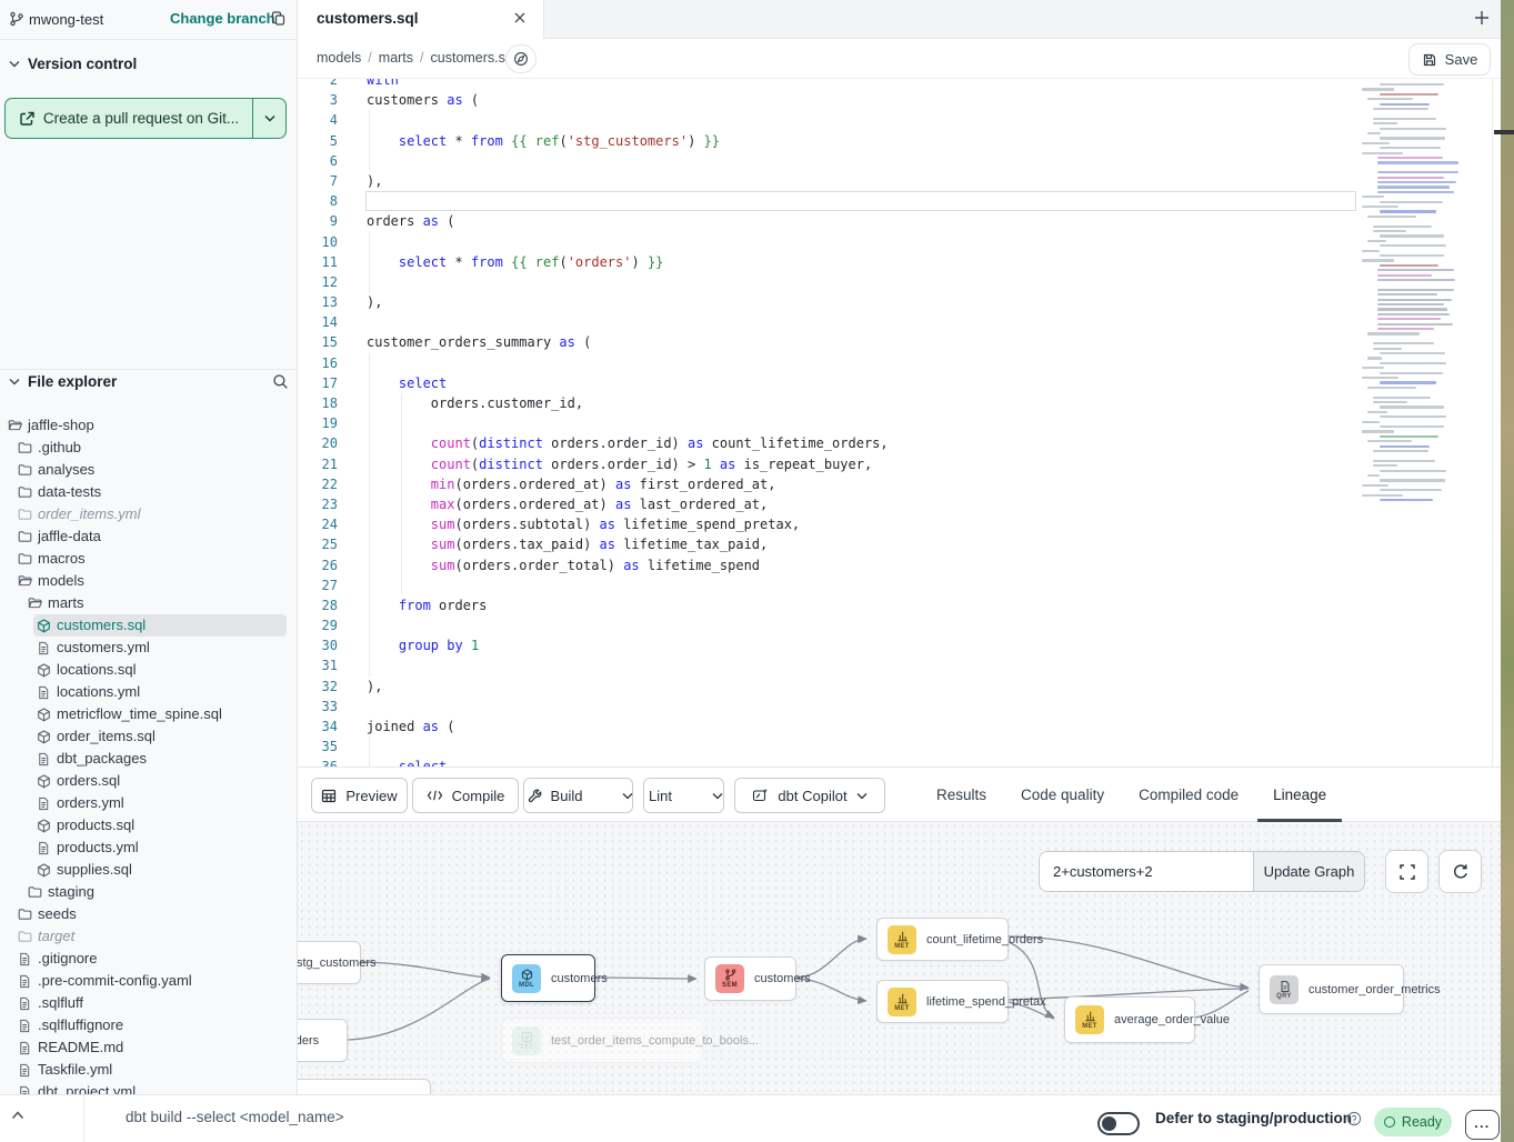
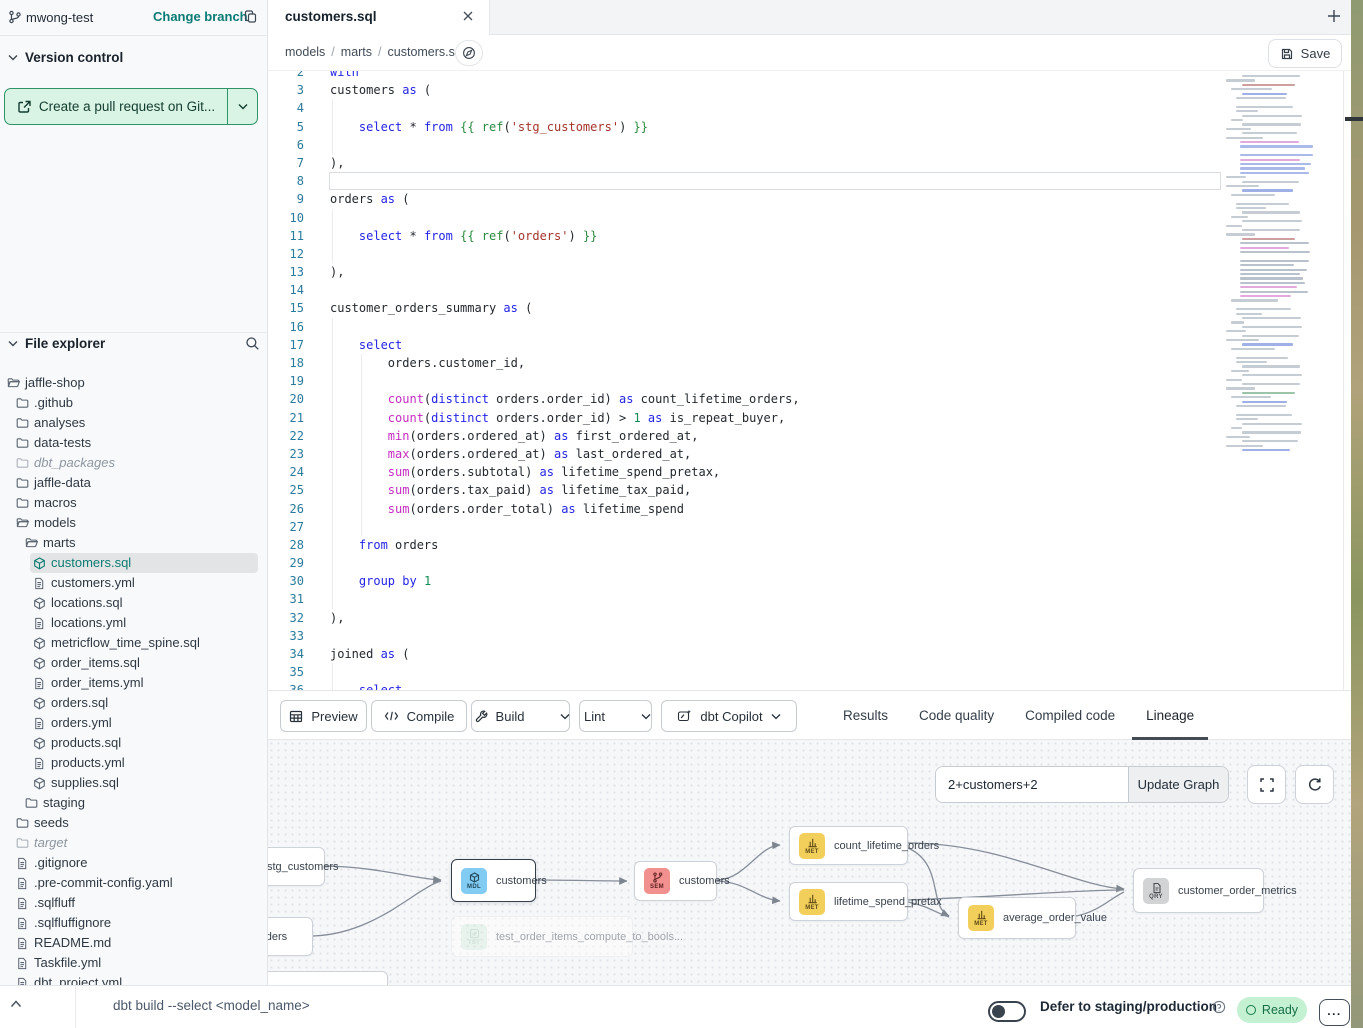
  mwong-test
  Change branch
  Version control
  Create a pull request on Git...
  File explorer
  jaffle-shop
  .github
  analyses
  data-tests
- order_items.yml
+ dbt_packages
  jaffle-data
  macros
  models
  marts
  customers.sql
  customers.yml
  locations.sql
  locations.yml
  metricflow_time_spine.sql
  order_items.sql
- dbt_packages
+ order_items.yml
  orders.sql
  orders.yml
  products.sql
  products.yml
  supplies.sql
  staging
  seeds
  target
  .gitignore
  .pre-commit-config.yaml
  .sqlfluff
  .sqlfluffignore
  README.md
  Taskfile.yml
  dbt_project.yml
  customers.sql
  models
  /
  marts
  /
  customers.s
  Save
  2
  with
  3
  customers as (
  4
  5
  select * from {{ ref('stg_customers') }}
  6
  7
  ),
  8
  9
  orders as (
  10
  11
  select * from {{ ref('orders') }}
  12
  13
  ),
  14
  15
  customer_orders_summary as (
  16
  17
  select
  18
  orders.customer_id,
  19
  20
  count(distinct orders.order_id) as count_lifetime_orders,
  21
  count(distinct orders.order_id) > 1 as is_repeat_buyer,
  22
  min(orders.ordered_at) as first_ordered_at,
  23
  max(orders.ordered_at) as last_ordered_at,
  24
  sum(orders.subtotal) as lifetime_spend_pretax,
  25
  sum(orders.tax_paid) as lifetime_tax_paid,
  26
  sum(orders.order_total) as lifetime_spend
  27
  28
  from orders
  29
  30
  group by 1
  31
  32
  ),
  33
  34
  joined as (
  35
  Preview
  Compile
  Build
  Lint
  dbt Copilot
  Results
  Code quality
  Compiled code
  Lineage
  stg_customers
  customers
  test_order_items_compute_to_bools...
  customers
  count_lifetime_orders
  lifetime_spend_pretax
  average_order_value
  customer_order_metrics
  2+customers+2
  Update Graph
  dbt build --select <model_name>
  Defer to staging/productio
  Ready
  ...
